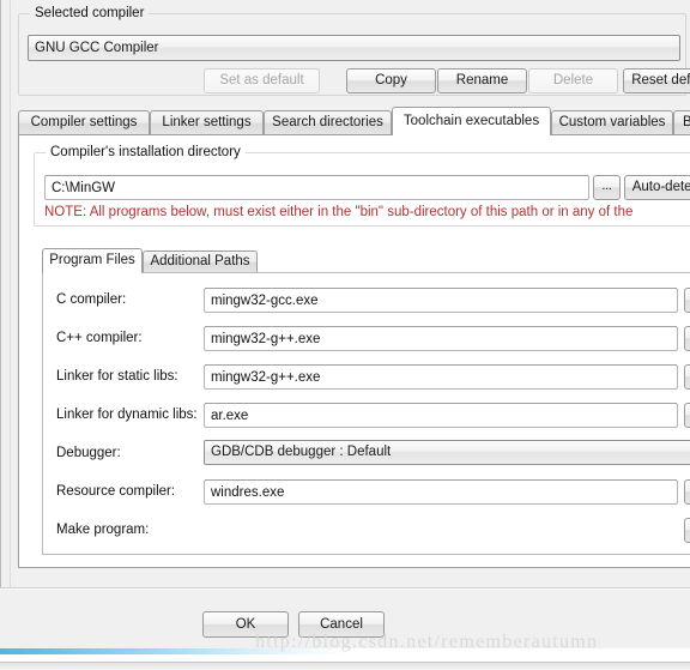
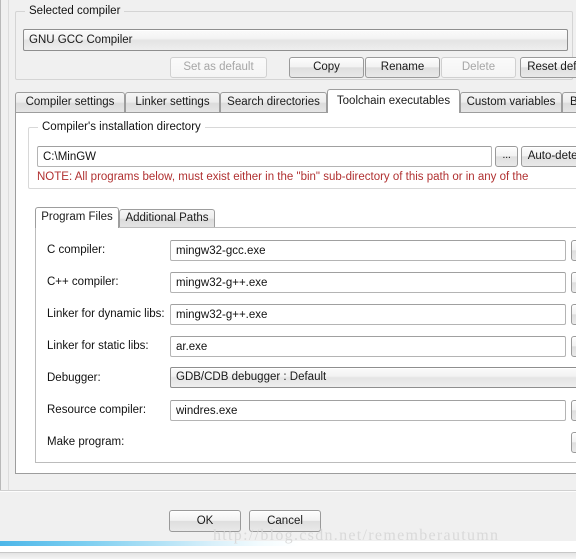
  Selected compiler
  GNU GCC Compiler
  Set as default
  Copy
  Rename
  Delete
  Reset def
  Compiler settings
  Linker settings
  Search directories
  Toolchain executables
  Custom variables
  Compiler's installation directory
  C:\MinGW
  ...
  Auto-dete
  NOTE: All programs below, must exist either in the "bin" sub-directory of this path or in any of the
  Program Files
  Additional Paths
  C compiler:
  mingw32-gcc.exe
  C++ compiler:
  mingw32-g++.exe
- Linker for static libs:
+ Linker for dynamic libs:
  mingw32-g++.exe
- Linker for dynamic libs:
+ Linker for static libs:
  ar.exe
  Debugger:
  GDB/CDB debugger : Default
  Resource compiler:
  windres.exe
  Make program:
  OK
  Cancel
  http://blog.csdn.net/rememberautumn
